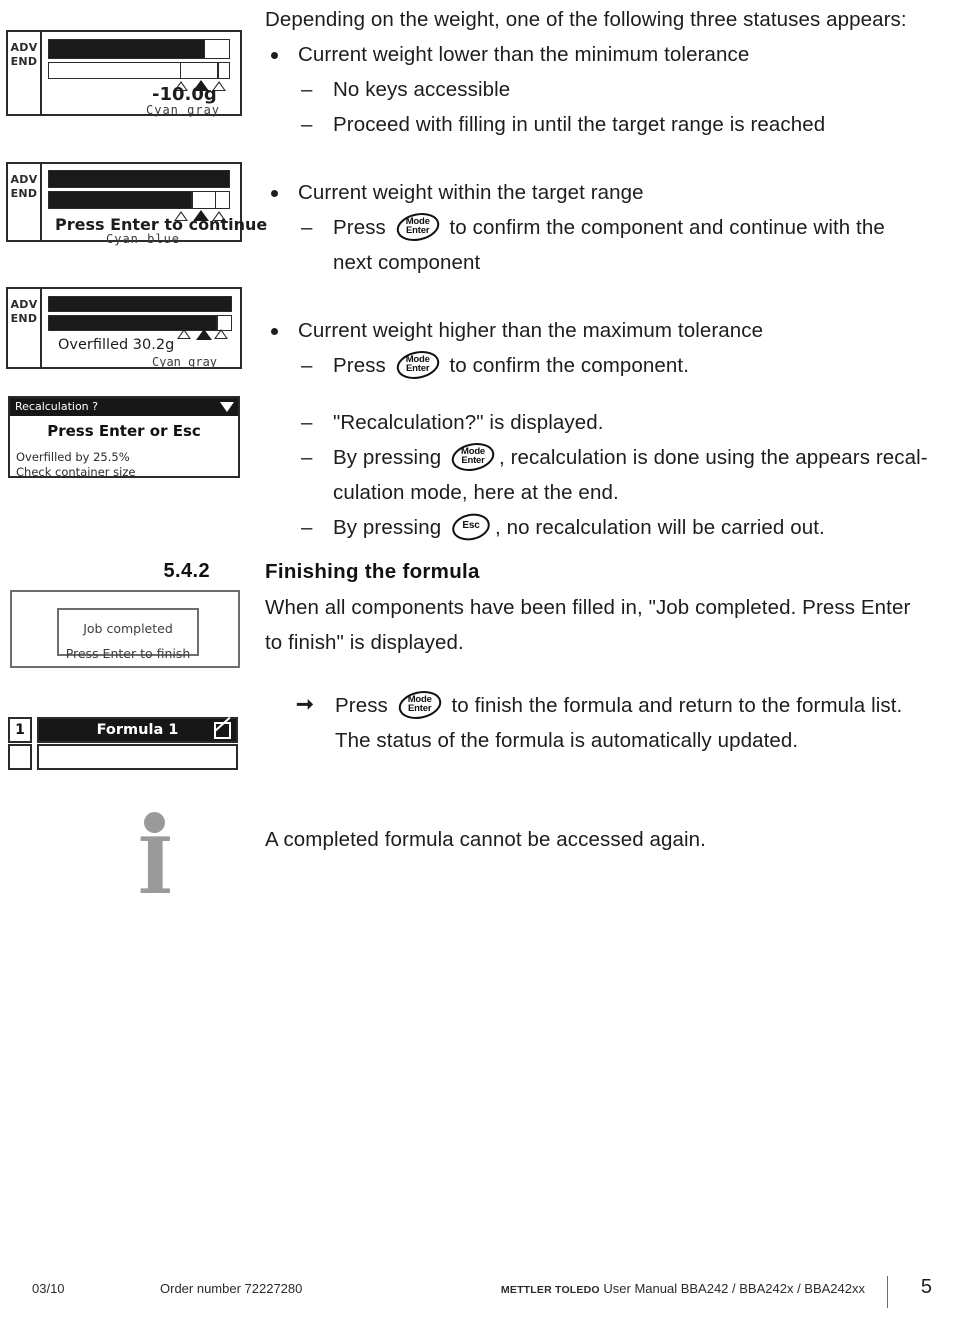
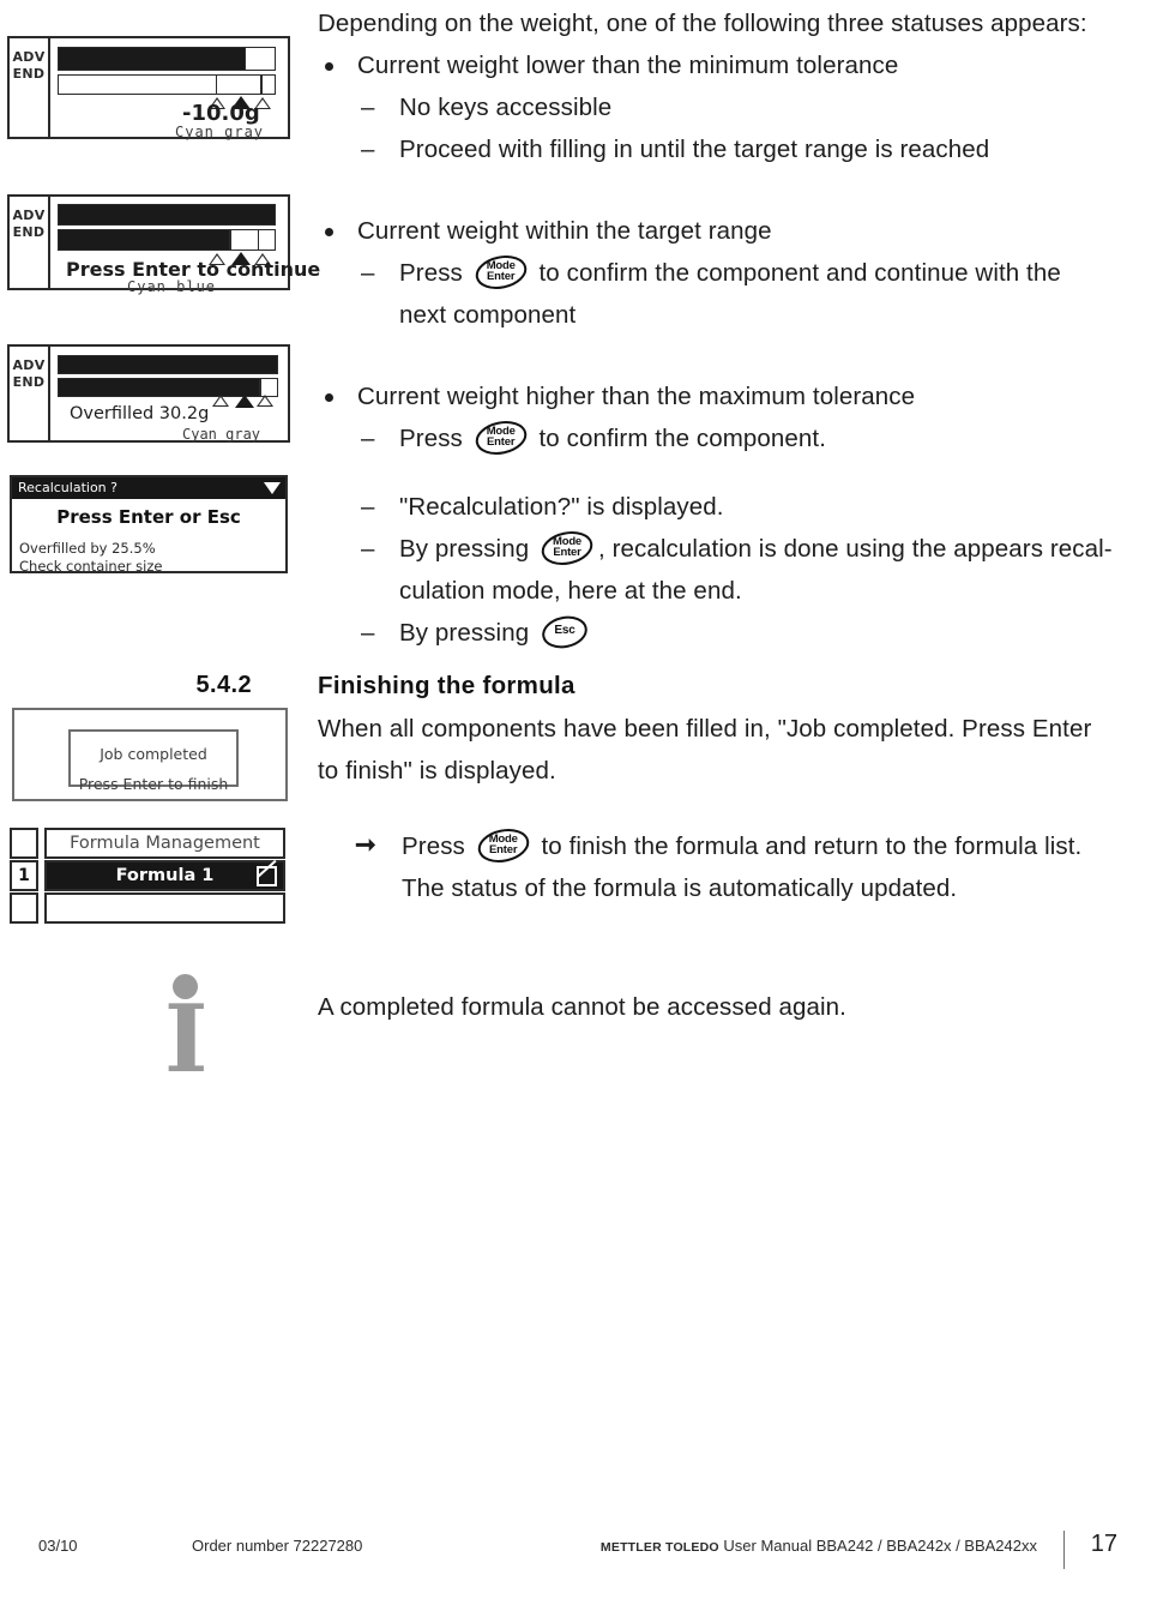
  ADV
  END
  -10.0g
  Cyan gray
  ADV
  END
  Press Enter to continue
  Cyan blue
  ADV
  END
  Overfilled 30.2g
  Cyan gray
  Recalculation ?
  Press Enter or Esc
  Overfilled by 25.5%
  Check container size
  Job completed
  Press Enter to finish
+ Formula Management
  1
  Formula 1
  Depending on the weight, one of the following three statuses appears:
  Current weight lower than the minimum tolerance
  –
  No keys accessible
  –
  Proceed with filling in until the target range is reached
  Current weight within the target range
  –
  Press
  Mode
  Enter
  to confirm the component and continue with the
  next component
  Current weight higher than the maximum tolerance
  –
  Press
  Mode
  Enter
  to confirm the component.
  –
  "Recalculation?" is displayed.
  –
  By pressing
  Mode
  Enter
  , recalculation is done using the appears recal-
  culation mode, here at the end.
  –
  By pressing
  Esc
- , no recalculation will be carried out.
  5.4.2
  Finishing the formula
  When all components have been filled in, "Job completed. Press Enter
  to finish" is displayed.
  ➞
  Press
  Mode
  Enter
  to finish the formula and return to the formula list.
  The status of the formula is automatically updated.
  I
  A completed formula cannot be accessed again.
  03/10
  Order number 72227280
  METTLER TOLEDO User Manual BBA242 / BBA242x / BBA242xx
- 5
+ 17
